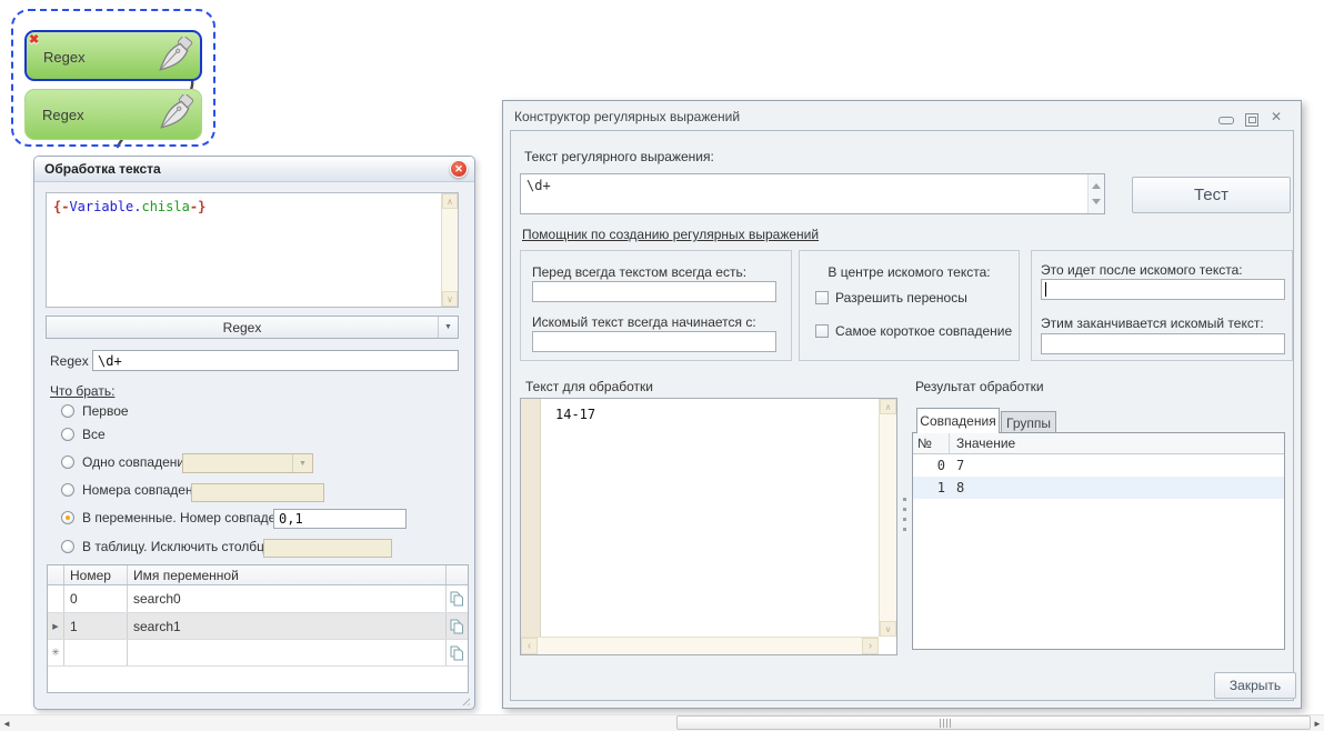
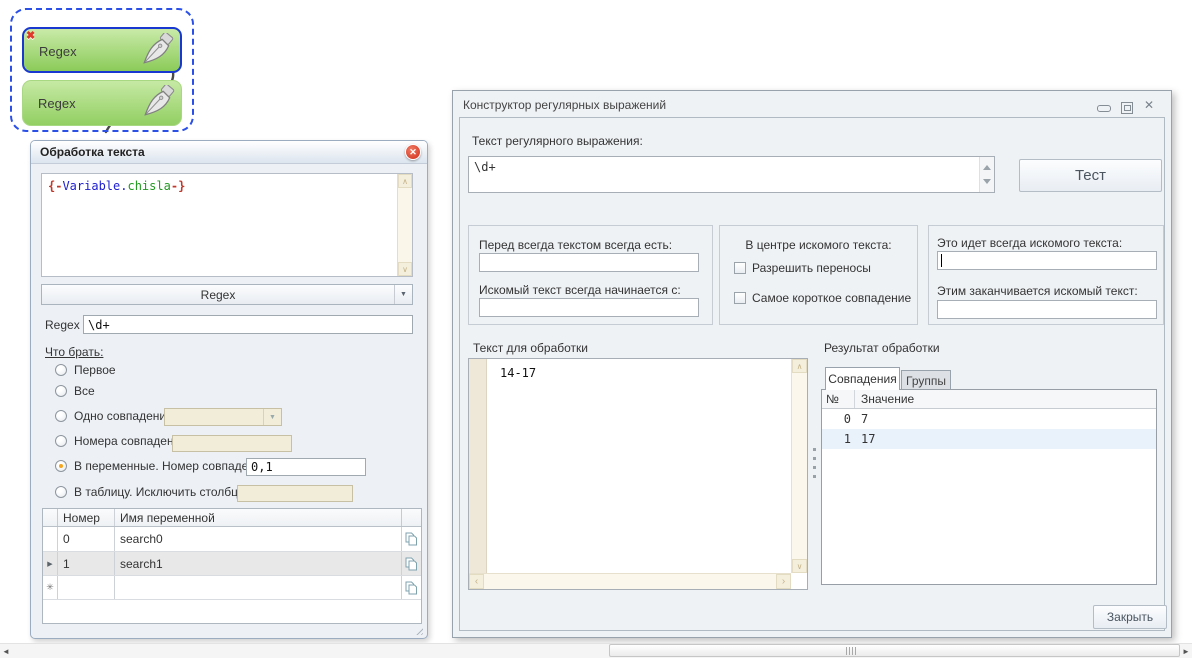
  ✖
  Regex
  Regex
  Обработка текста
  ✕
  {-Variable.chisla-}
  ∧
  ∨
  Regex
  Regex
  \d+
  Что брать:
  Первое
  Все
  Одно совпадени
  Номера совпаден
  В переменные. Номер совпаде
  0,1
  В таблицу. Исключить столбц
  Номер
  Имя переменной
  0
  search0
  1
  search1
  ✳
  Конструктор регулярных выражений
  ✕
  Текст регулярного выражения:
  \d+
  Тест
- Помощник по созданию регулярных выражений
  Перед всегда текстом всегда есть:
  Искомый текст всегда начинается с:
  В центре искомого текста:
  Разрешить переносы
  Самое короткое совпадение
- Это идет после искомого текста:
+ Это идет всегда искомого текста:
  Этим заканчивается искомый текст:
  Текст для обработки
  14-17
  ∧
  ∨
  ‹
  ›
  Результат обработки
  Совпадения
  Группы
  №
  Значение
  0
  7
  1
- 8
+ 17
  Закрыть
  ◄
  ►
